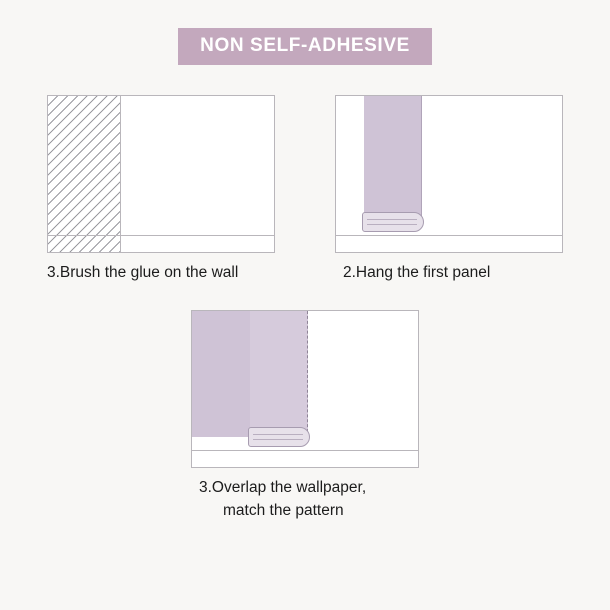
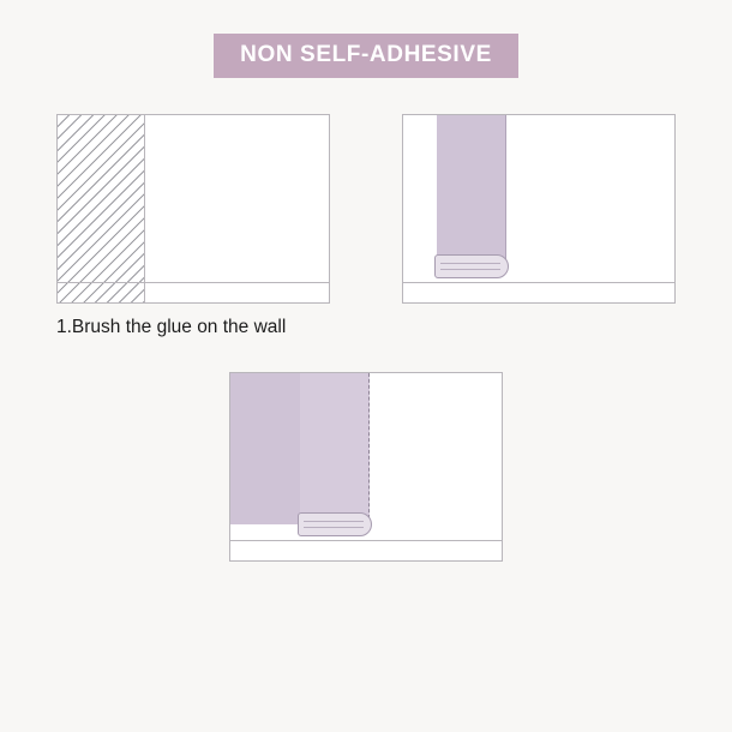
  NON SELF-ADHESIVE
- 3.Brush the glue on the wall
+ 1.Brush the glue on the wall
- 2.Hang the first panel
- 3.Overlap the wallpaper,
- match the pattern
